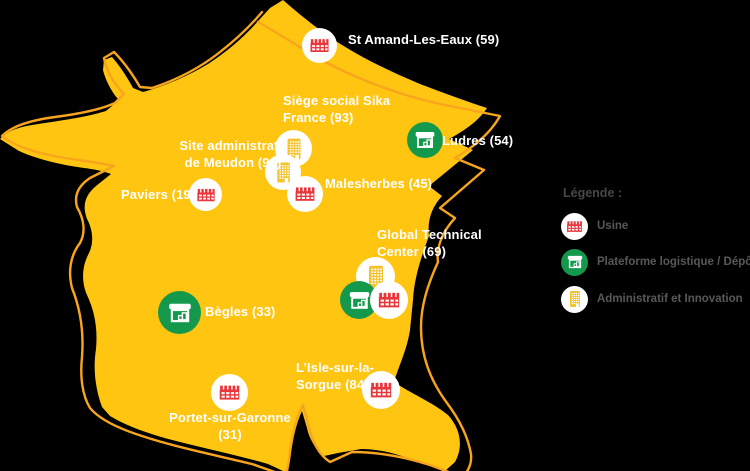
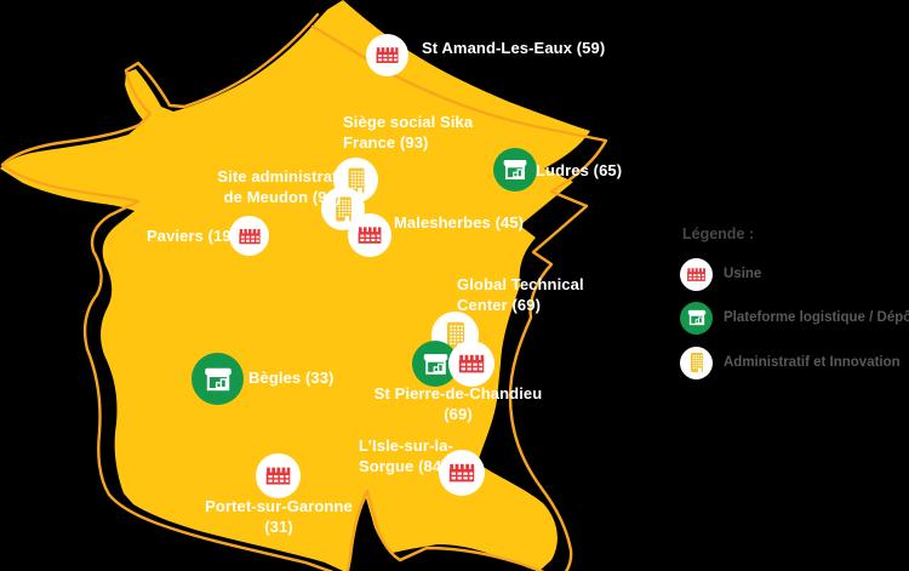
  St Amand-Les-Eaux (59)
  Siège social Sika
  France (93)
  Site administratif
  de Meudon (92)
- Ludres (54)
+ Ludres (65)
  Malesherbes (45)
  Paviers (19)
  Global Technical
  Center (69)
+ St Pierre-de-Chandieu (69)
  Bègles (33)
  L’Isle-sur-la-
  Sorgue (84)
  Portet-sur-Garonne (31)
  Légende :
  Usine
  Plateforme logistique / Dépô
  Administratif et Innovation
